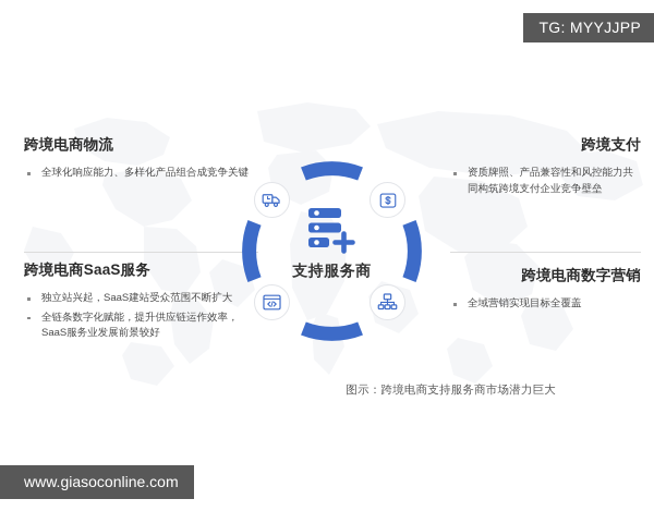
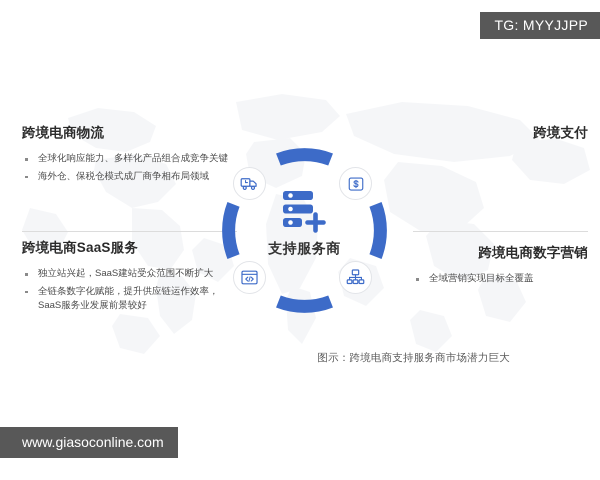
  TG: MYYJJPP
  www.giasoconline.com
  跨境电商物流
  全球化响应能力、多样化产品组合成竞争关键
+ 海外仓、保税仓模式成厂商争相布局领域
  跨境电商SaaS服务
  独立站兴起，SaaS建站受众范围不断扩大
  全链条数字化赋能，提升供应链运作效率，SaaS服务业发展前景较好
  跨境支付
- 资质牌照、产品兼容性和风控能力共同构筑跨境支付企业竞争壁垒
  跨境电商数字营销
  全域营销实现目标全覆盖
  支持服务商
  图示：跨境电商支持服务商市场潜力巨大
